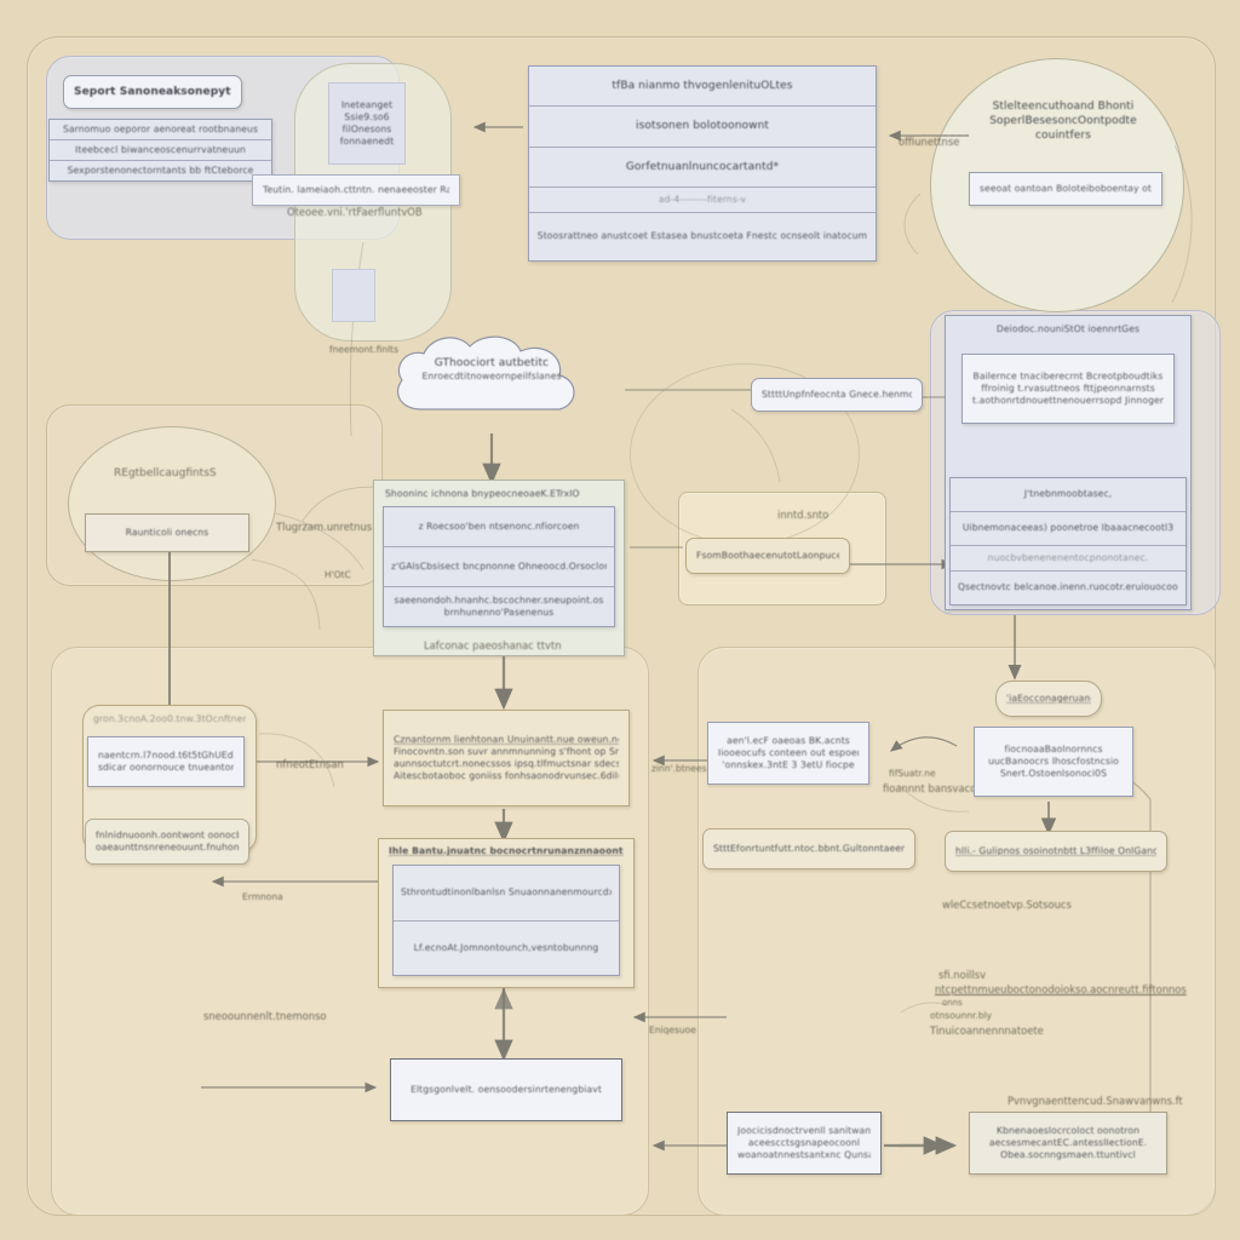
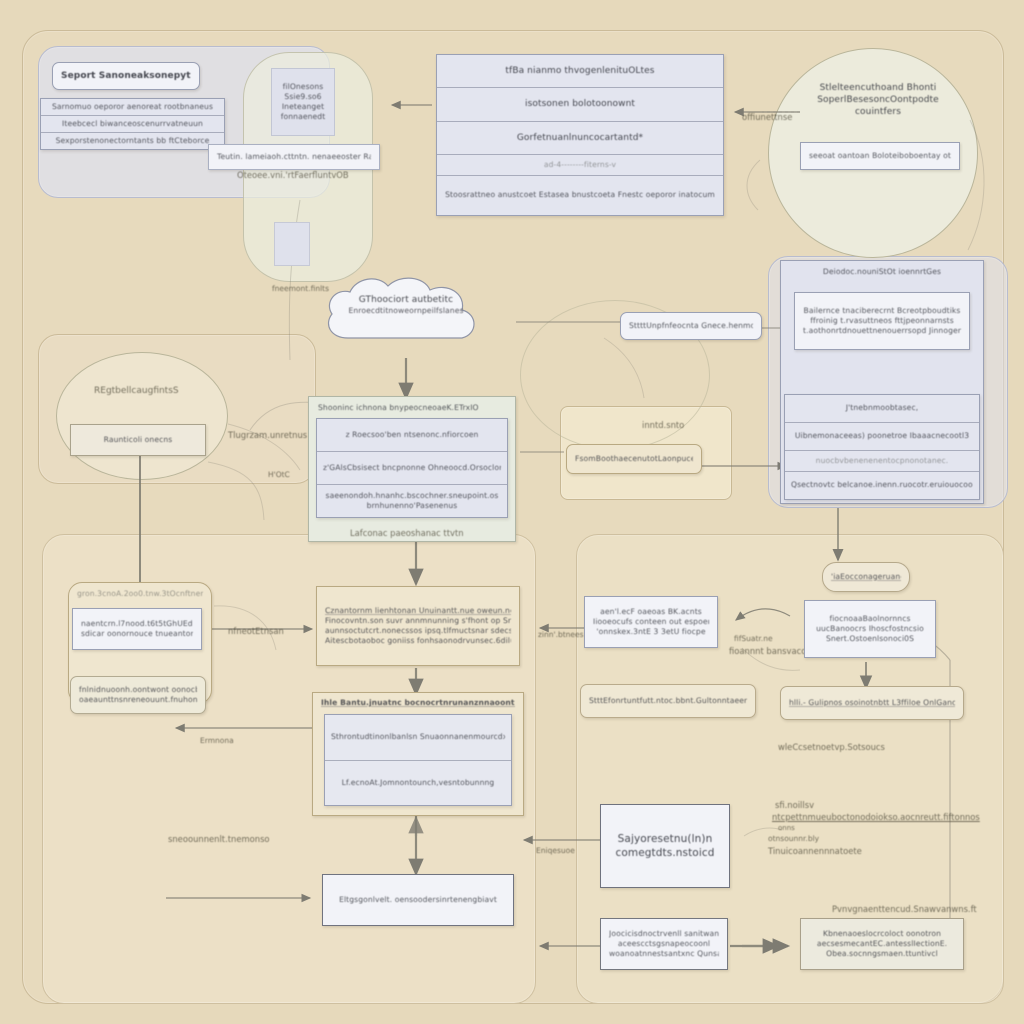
  Seport Sanoneaksonepyt
  Sarnomuo oeporor aenoreat rootbnaneus
  Iteebcecl biwanceoscenurrvatneuun
  Sexporstenonectorntants bb ftCteborce
  Teutin. lameiaoh.cttntn. nenaeeoster Ra
  Oteoee.vni.'rtFaerfluntvOB
- Ineteanget
+ filOnesons
  Ssie9.so6
- filOnesons
+ Ineteanget
  fonnaenedt
  tfBa nianmo thvogenlenituOLtes
  isotsonen bolotoonownt
  Gorfetnuanlnuncocartantd*
  ad-4--------fiterns-v
- Stoosrattneo anustcoet Estasea bnustcoeta Fnestc ocnseolt inatocum
+ Stoosrattneo anustcoet Estasea bnustcoeta Fnestc oeporor inatocum
  Stlelteencuthoand Bhonti
  SoperlBesesoncOontpodte
  couintfers
  seeoat oantoan Boloteiboboentay ot
  GThoociort autbetitc
  Enroecdtitnoweornpeilfslanes
  Shooninc ichnona bnypeocneoaeK.ETrxIO
  z Roecsoo'ben ntsenonc.nfiorcoen
  z'GAlsCbsisect bncpnonne Ohneoocd.Orsoclor
  saeenondoh.hnanhc.bscochner.sneupoint.os brnhunenno'Pasenenus
  Lafconac paeoshanac ttvtn
  SttttUnpfnfeocnta Gnece.henmo
  inntd.snto
  FsomBoothaecenutotLaonpuc
  Deiodoc.nouniStOt ioennrtGes
  Bailernce tnaciberecrnt Bcreotpboudtiks
  ffroinig t.rvasuttneos fttjpeonnarnsts
  t.aothonrtdnouettnenouerrsopd Jinnogen
  J'tnebnmoobtasec,
  Uibnemonaceeas) poonetroe Ibaaacnecootl3
  nuocbvbenenenentocpnonotanec.
  Qsectnovtc belcanoe.inenn.ruocotr.eruiouocoo
  REgtbellcaugfintsS
  Raunticoli onecns
  gron.3cnoA.2oo0.tnw.3tOcnftne
  naentcrn.l7nood.t6t5tGhUEd
  sdicar oonornouce tnueantor
  fnlnidnuoonh.oontwont oonoc
  oaeaunttnsnreneouunt.fnuhon
  Finocovntn.son suvr annmnunning s'fhont op Sr
  aunnsoctutcrt.nonecssos ipsq.tlfmuctsnar sdecs
  Aitescbotaoboc goniiss fonhsaonodrvunsec.6dil
  Ihle Bantu.jnuatnc bocnocrtnrunanznnaoont
  Sthrontudtinonlbanlsn Snuaonnanenmourcd
  Lf.ecnoAt.Jomnontounch,vesntobunnng
  Eltgsgonlvelt. oensoodersinrtenengbiavt
  aen'l.ecF oaeoas BK.acnts
  Iiooeocufs conteen out espoe
  'onnskex.3ntE 3 3etU fiocpe
  fifSuatr.ne
  fioannnt bansvac
  StttEfonrtuntfutt.ntoc.bbnt.Gultonntaeen
  'iaEocconageruan
  fiocnoaaBaolnornncs
  uucBanoocrs Ihoscfostncsio
  Snert.Ostoenlsonoci0S
  hlli.- Gulipnos osoinotnbtt L3ffiloe OnlGano
  wleCcsetnoetvp.Sotsoucs
  sfi.noillsv
  ntcpettnmueuboctonodoiokso.aocnreutt.fiftonnos
  onns
  otnsounnr.bly
  Tinuicoannennnatoete
  Pvnvgnaenttencud.Snawvanwns.ft
+ Sajyoresetnu(ln)n
+ comegtdts.nstoicd
  Joocicisdnoctrvenll sanitwan
  aceescctsgsnapeocoonl
  woanoatnnestsantxnc Quns
  Kbnenaoeslocrcoloct oonotron
  aecsesmecantEC.antesslIectionE.
  Obea.socnngsmaen.ttuntivcl
  Tlugrzam.unretnus
  H'OtC
  nfneotEtnsan
  Ermnona
  sneoounnenlt.tnemonso
  fneemont.finlts
  offiunettnse
  zinn'.btnees
  Eniqesuoe
